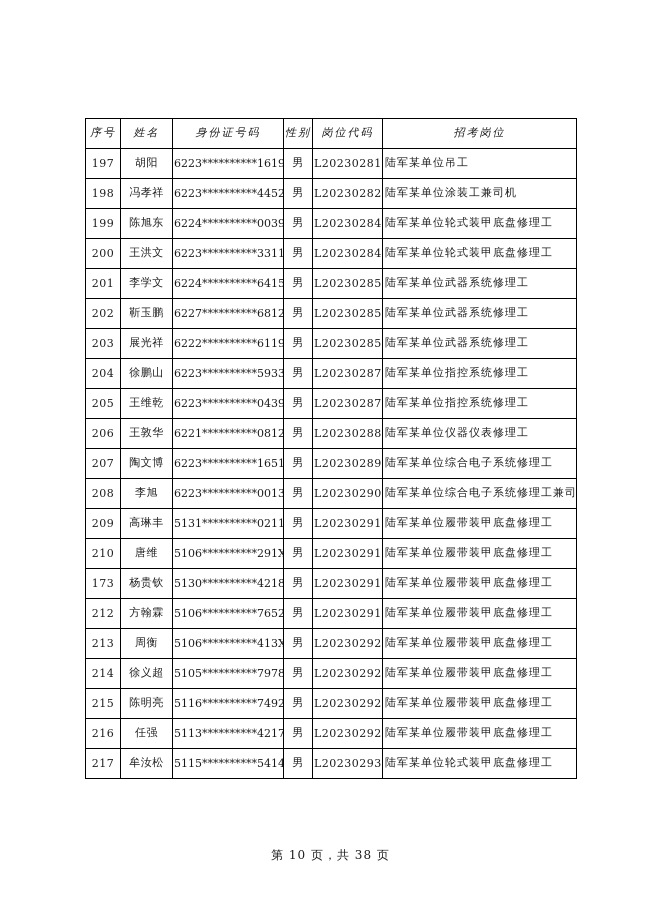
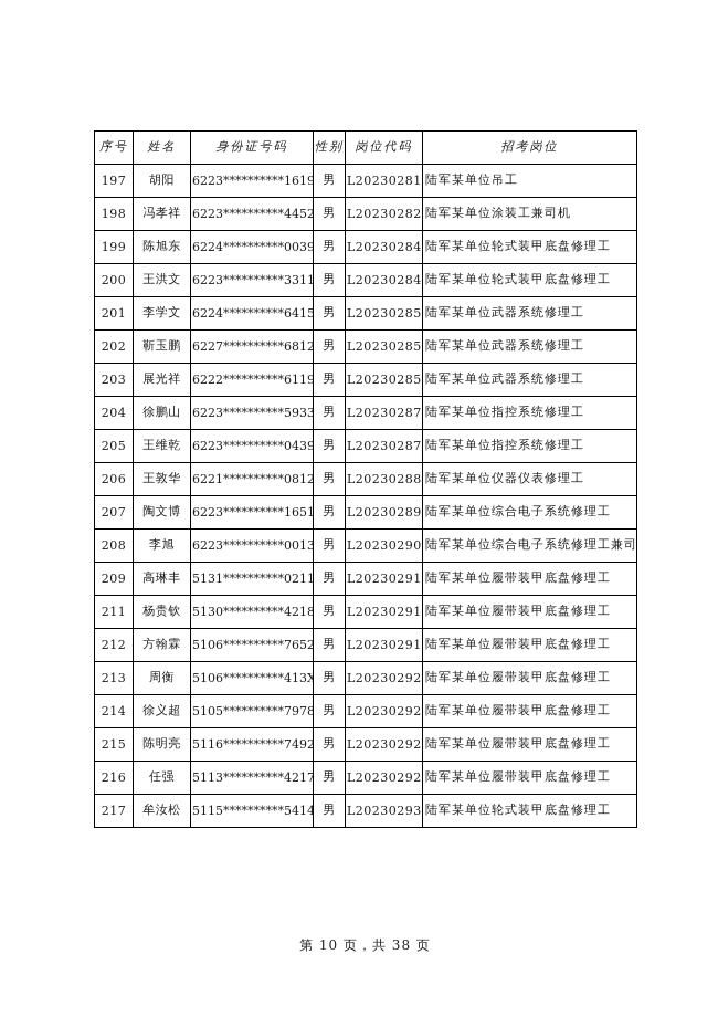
  序号	姓名	身份证号码	性别	岗位代码	招考岗位
  197	胡阳	6223**********1619	男	L20230281	陆军某单位吊工
  198	冯孝祥	6223**********4452	男	L20230282	陆军某单位涂装工兼司机
  199	陈旭东	6224**********0039	男	L20230284	陆军某单位轮式装甲底盘修理工
  200	王洪文	6223**********3311	男	L20230284	陆军某单位轮式装甲底盘修理工
  201	李学文	6224**********6415	男	L20230285	陆军某单位武器系统修理工
  202	靳玉鹏	6227**********6812	男	L20230285	陆军某单位武器系统修理工
  203	展光祥	6222**********6119	男	L20230285	陆军某单位武器系统修理工
  204	徐鹏山	6223**********5933	男	L20230287	陆军某单位指控系统修理工
  205	王维乾	6223**********0439	男	L20230287	陆军某单位指控系统修理工
  206	王敦华	6221**********0812	男	L20230288	陆军某单位仪器仪表修理工
  207	陶文博	6223**********1651	男	L20230289	陆军某单位综合电子系统修理工
  208	李旭	6223**********0013	男	L20230290	陆军某单位综合电子系统修理工兼司
  209	高琳丰	5131**********0211	男	L20230291	陆军某单位履带装甲底盘修理工
- 210	唐维	5106**********291X	男	L20230291	陆军某单位履带装甲底盘修理工
- 173	杨贵钦	5130**********4218	男	L20230291	陆军某单位履带装甲底盘修理工
+ 211	杨贵钦	5130**********4218	男	L20230291	陆军某单位履带装甲底盘修理工
  212	方翰霖	5106**********7652	男	L20230291	陆军某单位履带装甲底盘修理工
  213	周衡	5106**********413X	男	L20230292	陆军某单位履带装甲底盘修理工
  214	徐义超	5105**********7978	男	L20230292	陆军某单位履带装甲底盘修理工
  215	陈明亮	5116**********7492	男	L20230292	陆军某单位履带装甲底盘修理工
  216	任强	5113**********4217	男	L20230292	陆军某单位履带装甲底盘修理工
  217	牟汝松	5115**********5414	男	L20230293	陆军某单位轮式装甲底盘修理工
  第 10 页，共 38 页
